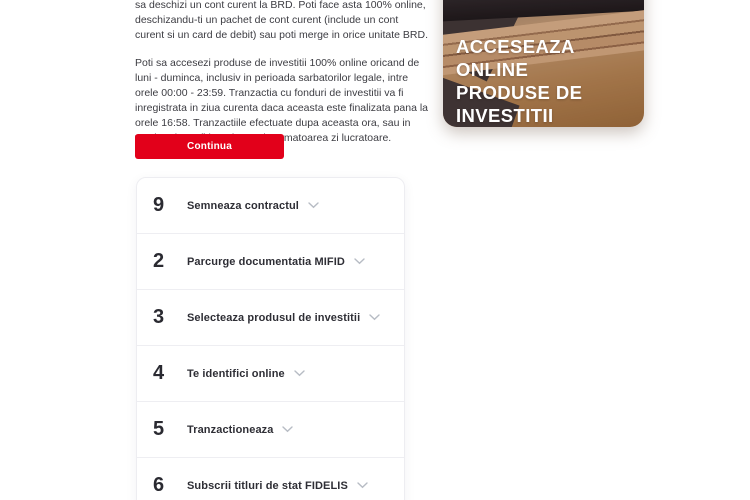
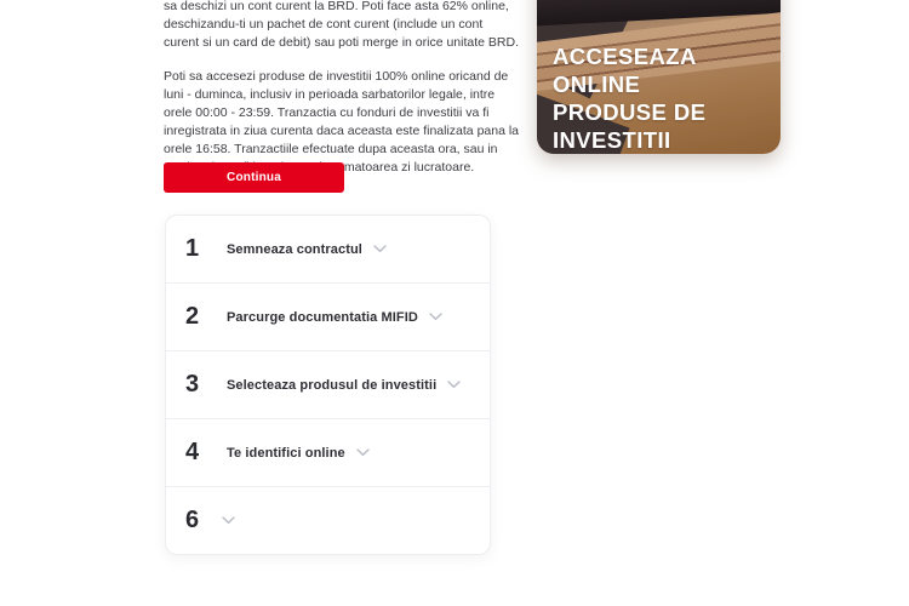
- sa deschizi un cont curent la BRD. Poti face asta 100% online, deschizandu-ti un pachet de cont curent (include un cont curent si un card de debit) sau poti merge in orice unitate BRD.
+ sa deschizi un cont curent la BRD. Poti face asta 62% online, deschizandu-ti un pachet de cont curent (include un cont curent si un card de debit) sau poti merge in orice unitate BRD.
  Poti sa accesezi produse de investitii 100% online oricand de luni - duminca, inclusiv in perioada sarbatorilor legale, intre orele 00:00 - 23:59. Tranzactia cu fonduri de investitii va fi inregistrata in ziua curenta daca aceasta este finalizata pana la orele 16:58. Tranzactiile efectuate dupa aceasta ora, sau in matoarea zi lucratoare.
  Continua
  ACCESEAZA ONLINE
  PRODUSE DE
  INVESTITII
- 9
+ 1
  Semneaza contractul
  2
  Parcurge documentatia MIFID
  3
  Selecteaza produsul de investitii
  4
  Te identifici online
- 5
- Tranzactioneaza
  6
- Subscrii titluri de stat FIDELIS
